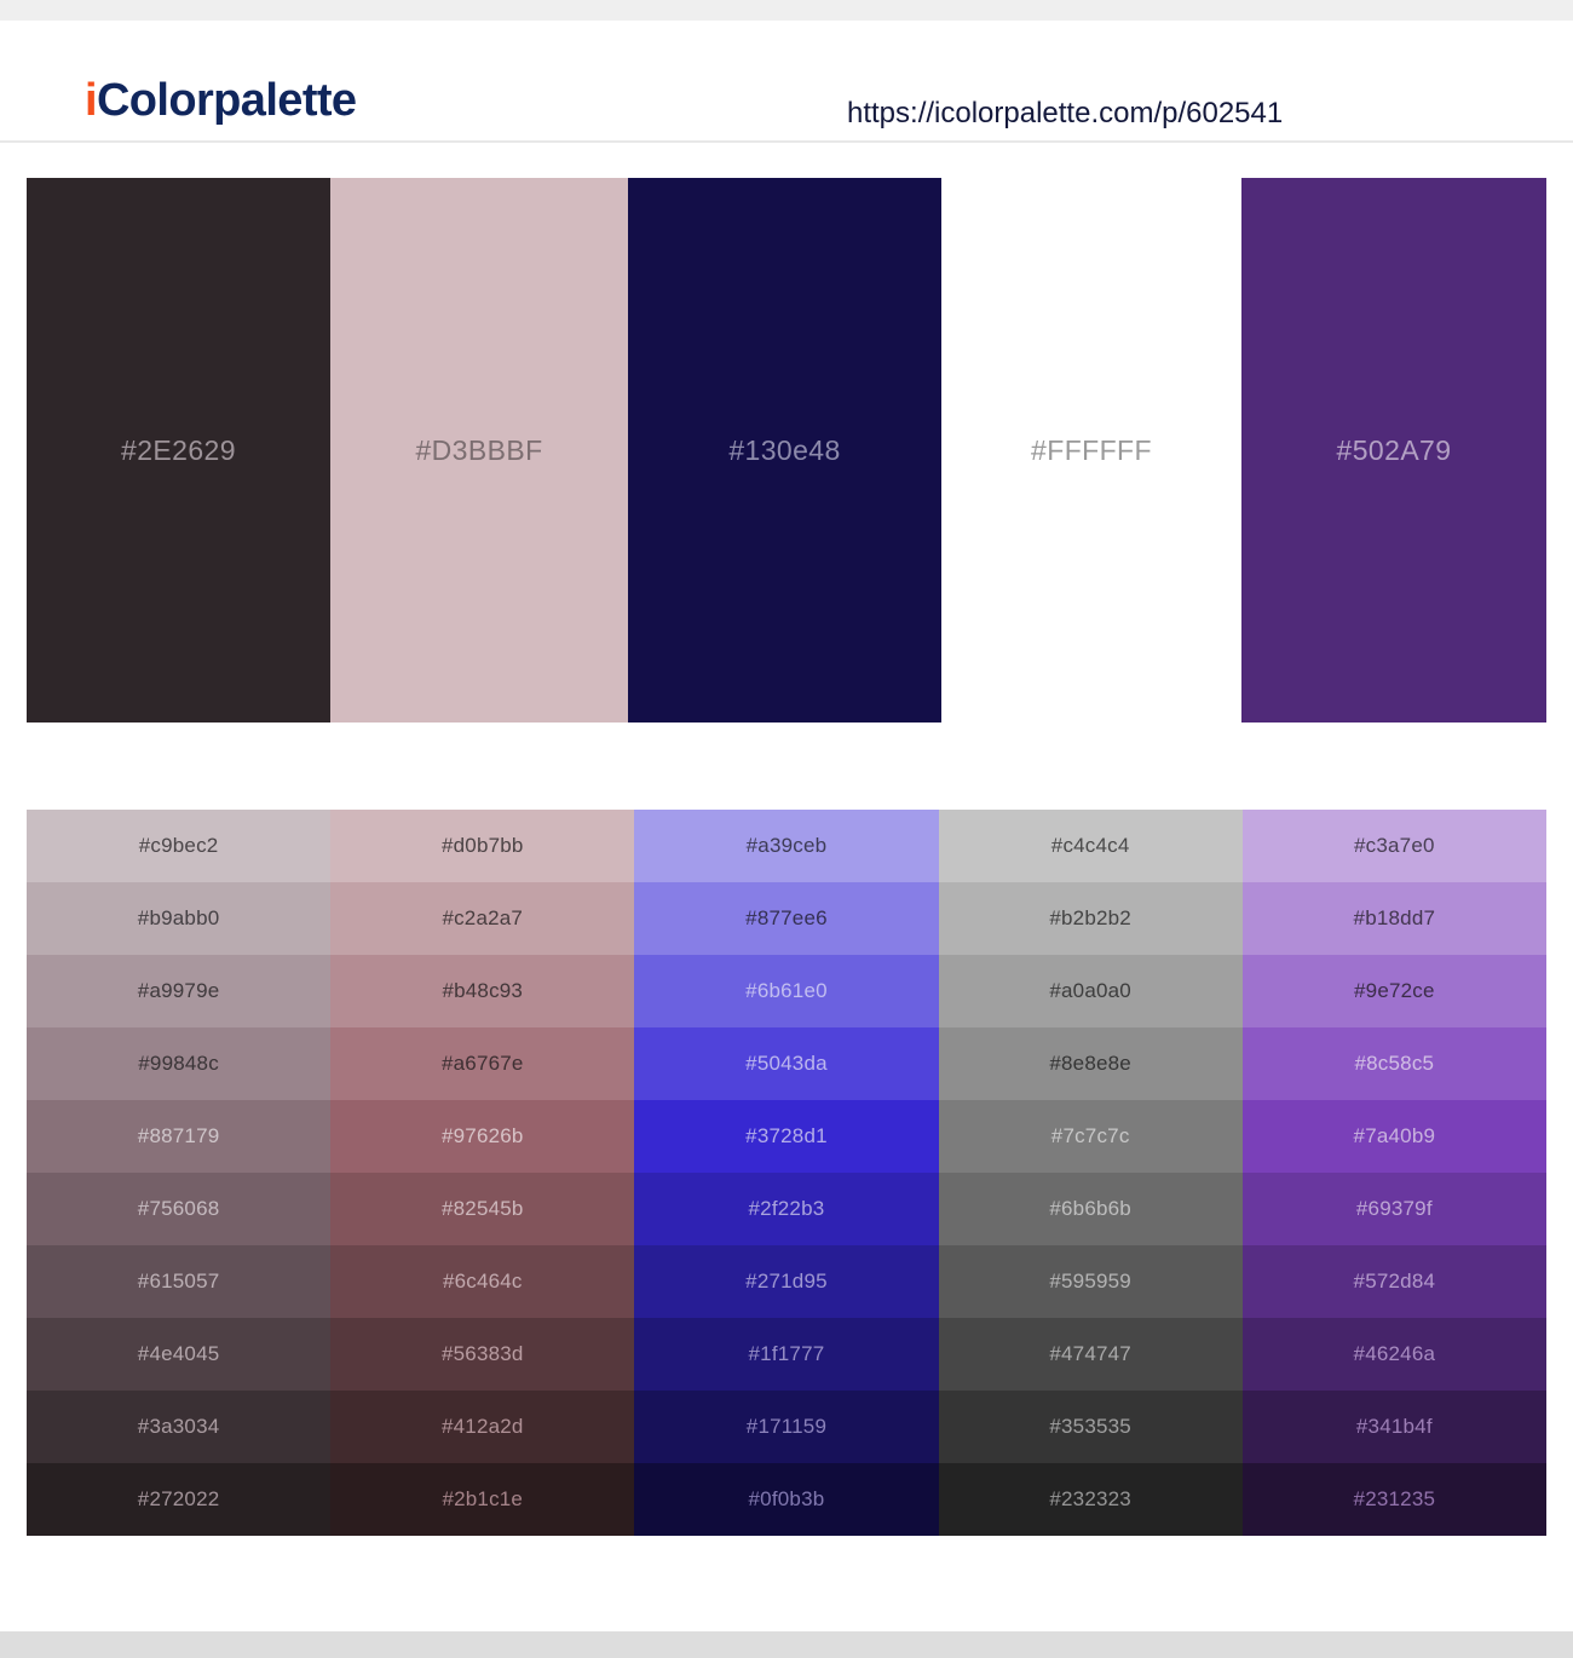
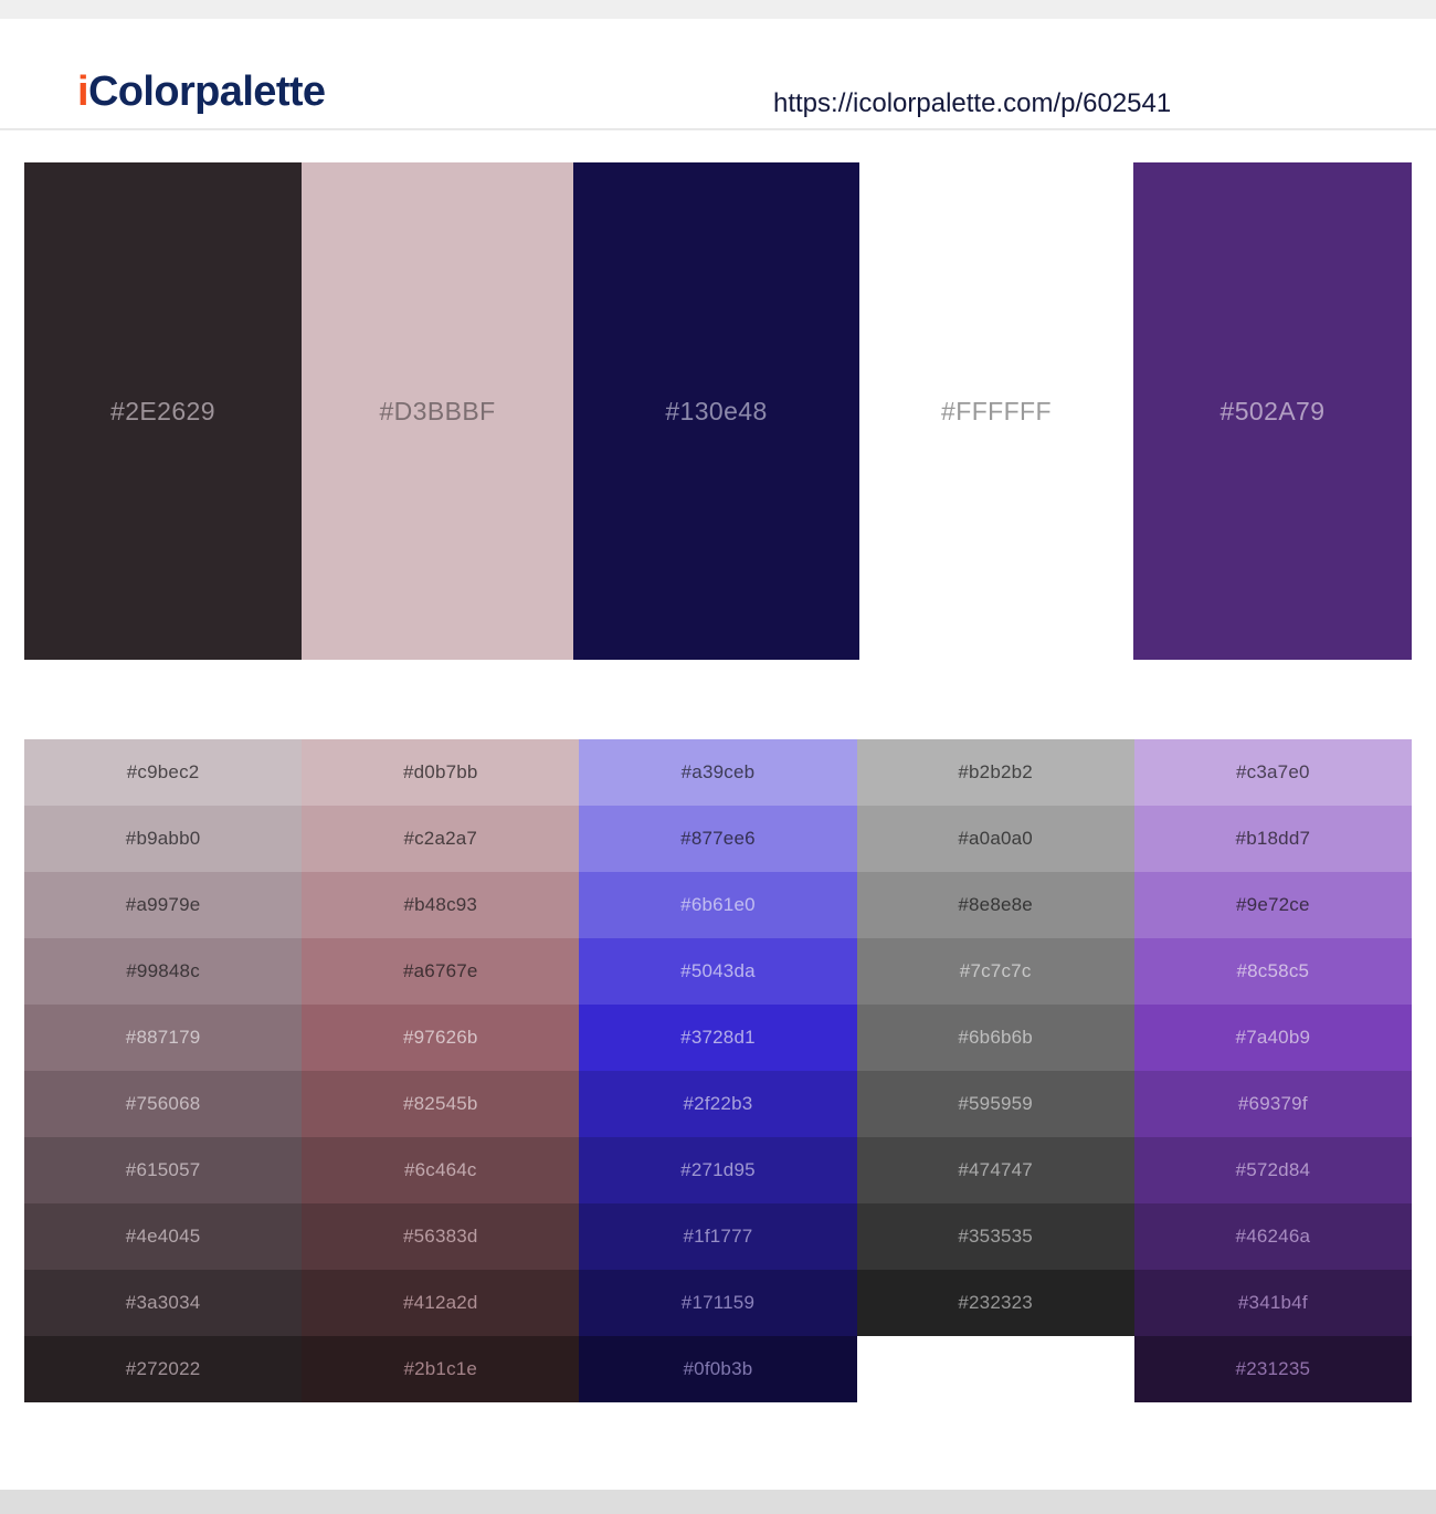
  iColorpalette
  https://icolorpalette.com/p/602541
  #2E2629
  #D3BBBF
  #130e48
  #FFFFFF
  #502A79
  #c9bec2
  #b9abb0
  #a9979e
  #99848c
  #887179
  #756068
  #615057
  #4e4045
  #3a3034
  #272022
  #d0b7bb
  #c2a2a7
  #b48c93
  #a6767e
  #97626b
  #82545b
  #6c464c
  #56383d
  #412a2d
  #2b1c1e
  #a39ceb
  #877ee6
  #6b61e0
  #5043da
  #3728d1
  #2f22b3
  #271d95
  #1f1777
  #171159
  #0f0b3b
- #c4c4c4
  #b2b2b2
  #a0a0a0
  #8e8e8e
  #7c7c7c
  #6b6b6b
  #595959
  #474747
  #353535
  #232323
  #c3a7e0
  #b18dd7
  #9e72ce
  #8c58c5
  #7a40b9
  #69379f
  #572d84
  #46246a
  #341b4f
  #231235
